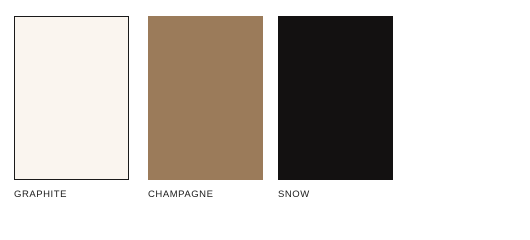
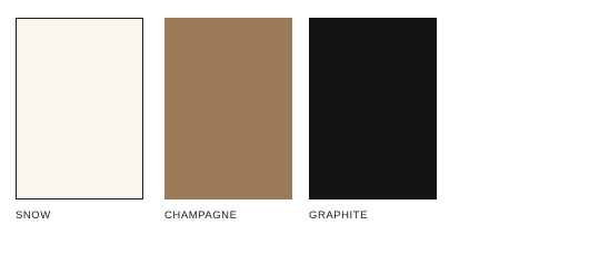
- GRAPHITE
+ SNOW
  CHAMPAGNE
- SNOW
+ GRAPHITE
